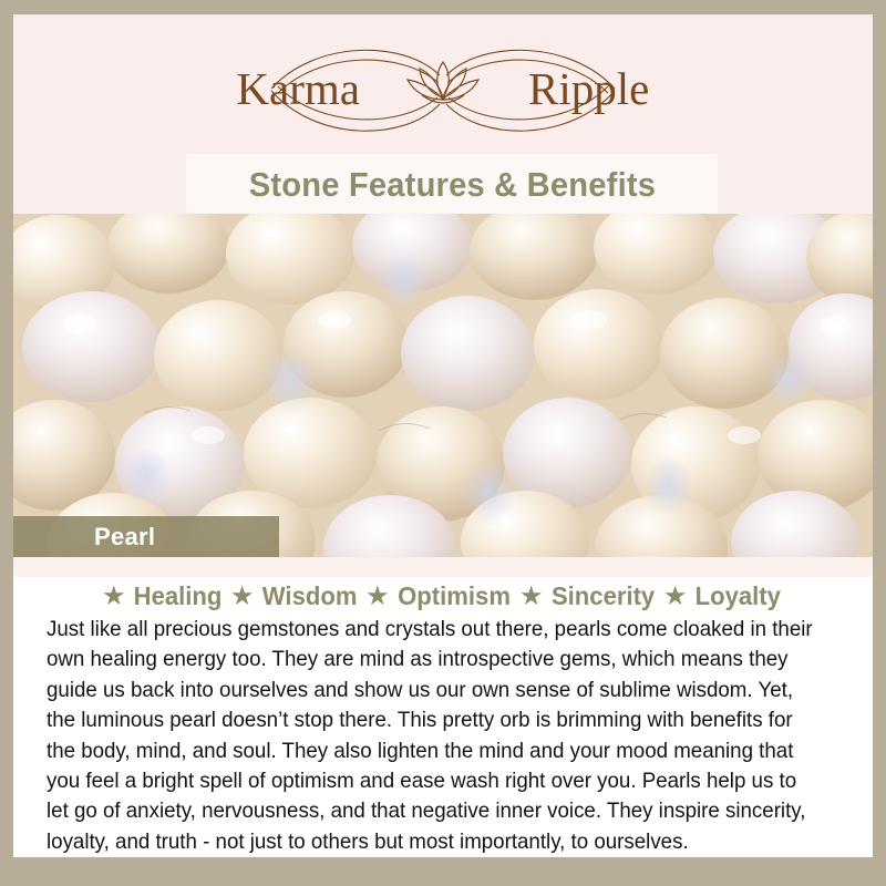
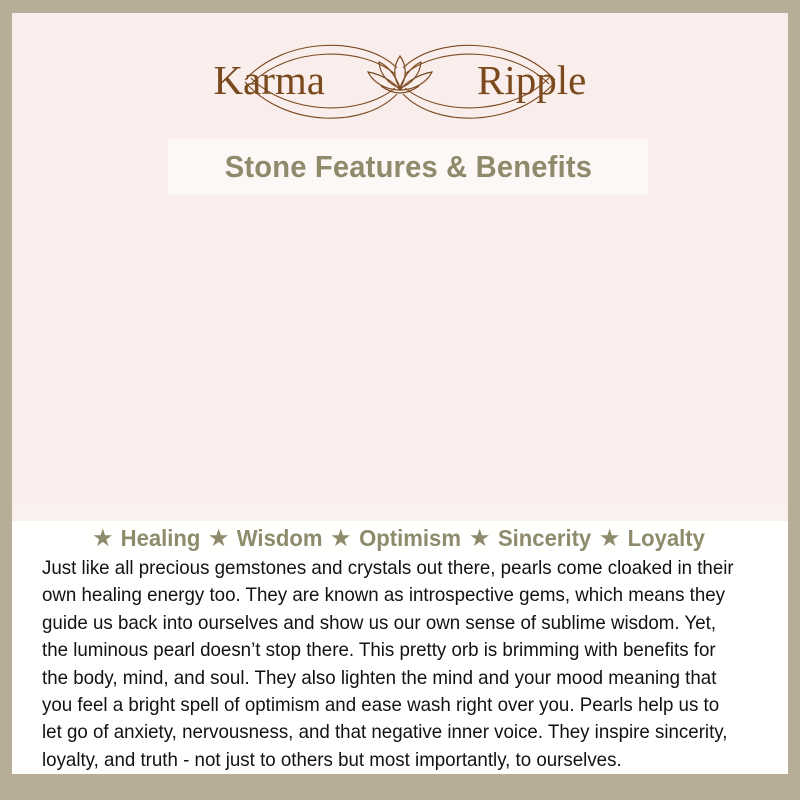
  Karma
  Ripple
  Stone Features & Benefits
- Pearl
  ★
  Healing
  ★
  Wisdom
  ★
  Optimism
  ★
  Sincerity
  ★
  Loyalty
- Just like all precious gemstones and crystals out there, pearls come cloaked in their own healing energy too. They are mind as introspective gems, which means they guide us back into ourselves and show us our own sense of sublime wisdom. Yet, the luminous pearl doesn’t stop there. This pretty orb is brimming with benefits for the body, mind, and soul. They also lighten the mind and your mood meaning that you feel a bright spell of optimism and ease wash right over you. Pearls help us to let go of anxiety, nervousness, and that negative inner voice. They inspire sincerity, loyalty, and truth - not just to others but most importantly, to ourselves.
+ Just like all precious gemstones and crystals out there, pearls come cloaked in their own healing energy too. They are known as introspective gems, which means they guide us back into ourselves and show us our own sense of sublime wisdom. Yet, the luminous pearl doesn’t stop there. This pretty orb is brimming with benefits for the body, mind, and soul. They also lighten the mind and your mood meaning that you feel a bright spell of optimism and ease wash right over you. Pearls help us to let go of anxiety, nervousness, and that negative inner voice. They inspire sincerity, loyalty, and truth - not just to others but most importantly, to ourselves.
